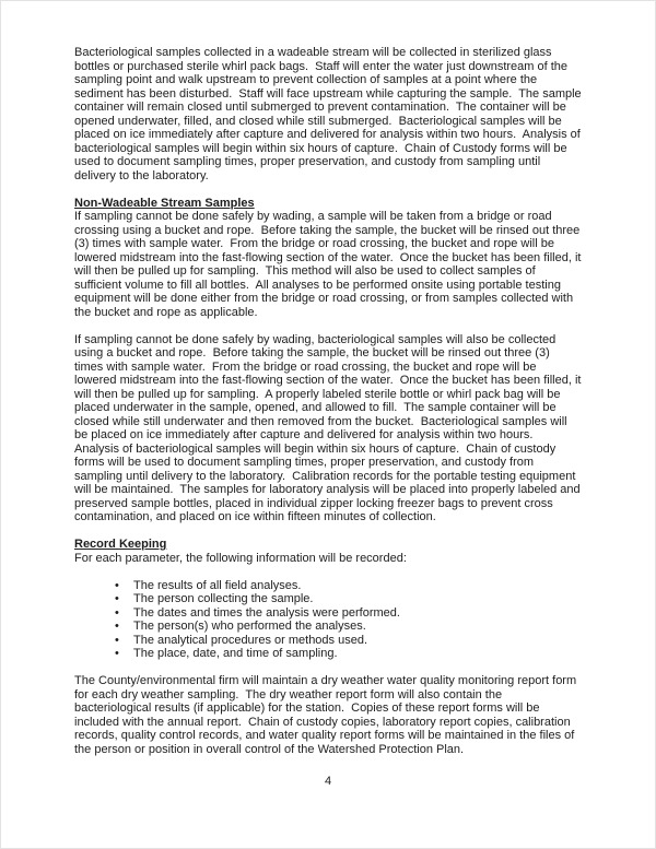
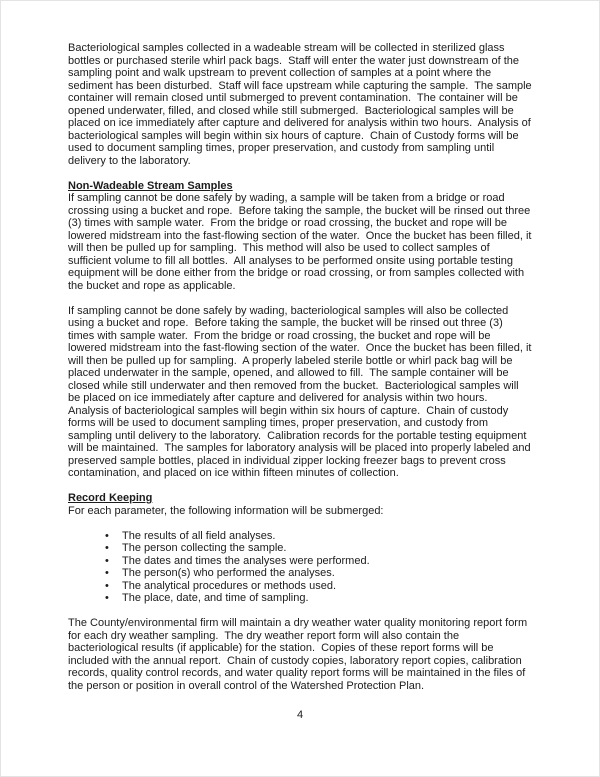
  Bacteriological samples collected in a wadeable stream will be collected in sterilized glass bottles or purchased sterile whirl pack bags. Staff will enter the water just downstream of the sampling point and walk upstream to prevent collection of samples at a point where the sediment has been disturbed. Staff will face upstream while capturing the sample. The sample container will remain closed until submerged to prevent contamination. The container will be opened underwater, filled, and closed while still submerged. Bacteriological samples will be placed on ice immediately after capture and delivered for analysis within two hours. Analysis of bacteriological samples will begin within six hours of capture. Chain of Custody forms will be used to document sampling times, proper preservation, and custody from sampling until delivery to the laboratory.
  Non-Wadeable Stream Samples
  If sampling cannot be done safely by wading, a sample will be taken from a bridge or road crossing using a bucket and rope. Before taking the sample, the bucket will be rinsed out three (3) times with sample water. From the bridge or road crossing, the bucket and rope will be lowered midstream into the fast-flowing section of the water. Once the bucket has been filled, it will then be pulled up for sampling. This method will also be used to collect samples of sufficient volume to fill all bottles. All analyses to be performed onsite using portable testing equipment will be done either from the bridge or road crossing, or from samples collected with the bucket and rope as applicable.
  If sampling cannot be done safely by wading, bacteriological samples will also be collected using a bucket and rope. Before taking the sample, the bucket will be rinsed out three (3) times with sample water. From the bridge or road crossing, the bucket and rope will be lowered midstream into the fast-flowing section of the water. Once the bucket has been filled, it will then be pulled up for sampling. A properly labeled sterile bottle or whirl pack bag will be placed underwater in the sample, opened, and allowed to fill. The sample container will be closed while still underwater and then removed from the bucket. Bacteriological samples will be placed on ice immediately after capture and delivered for analysis within two hours. Analysis of bacteriological samples will begin within six hours of capture. Chain of custody forms will be used to document sampling times, proper preservation, and custody from sampling until delivery to the laboratory. Calibration records for the portable testing equipment will be maintained. The samples for laboratory analysis will be placed into properly labeled and preserved sample bottles, placed in individual zipper locking freezer bags to prevent cross contamination, and placed on ice within fifteen minutes of collection.
  Record Keeping
- For each parameter, the following information will be recorded:
+ For each parameter, the following information will be submerged:
  The results of all field analyses.
  The person collecting the sample.
- The dates and times the analysis were performed.
+ The dates and times the analyses were performed.
  The person(s) who performed the analyses.
  The analytical procedures or methods used.
  The place, date, and time of sampling.
  The County/environmental firm will maintain a dry weather water quality monitoring report form for each dry weather sampling. The dry weather report form will also contain the bacteriological results (if applicable) for the station. Copies of these report forms will be included with the annual report. Chain of custody copies, laboratory report copies, calibration records, quality control records, and water quality report forms will be maintained in the files of the person or position in overall control of the Watershed Protection Plan.
  4
